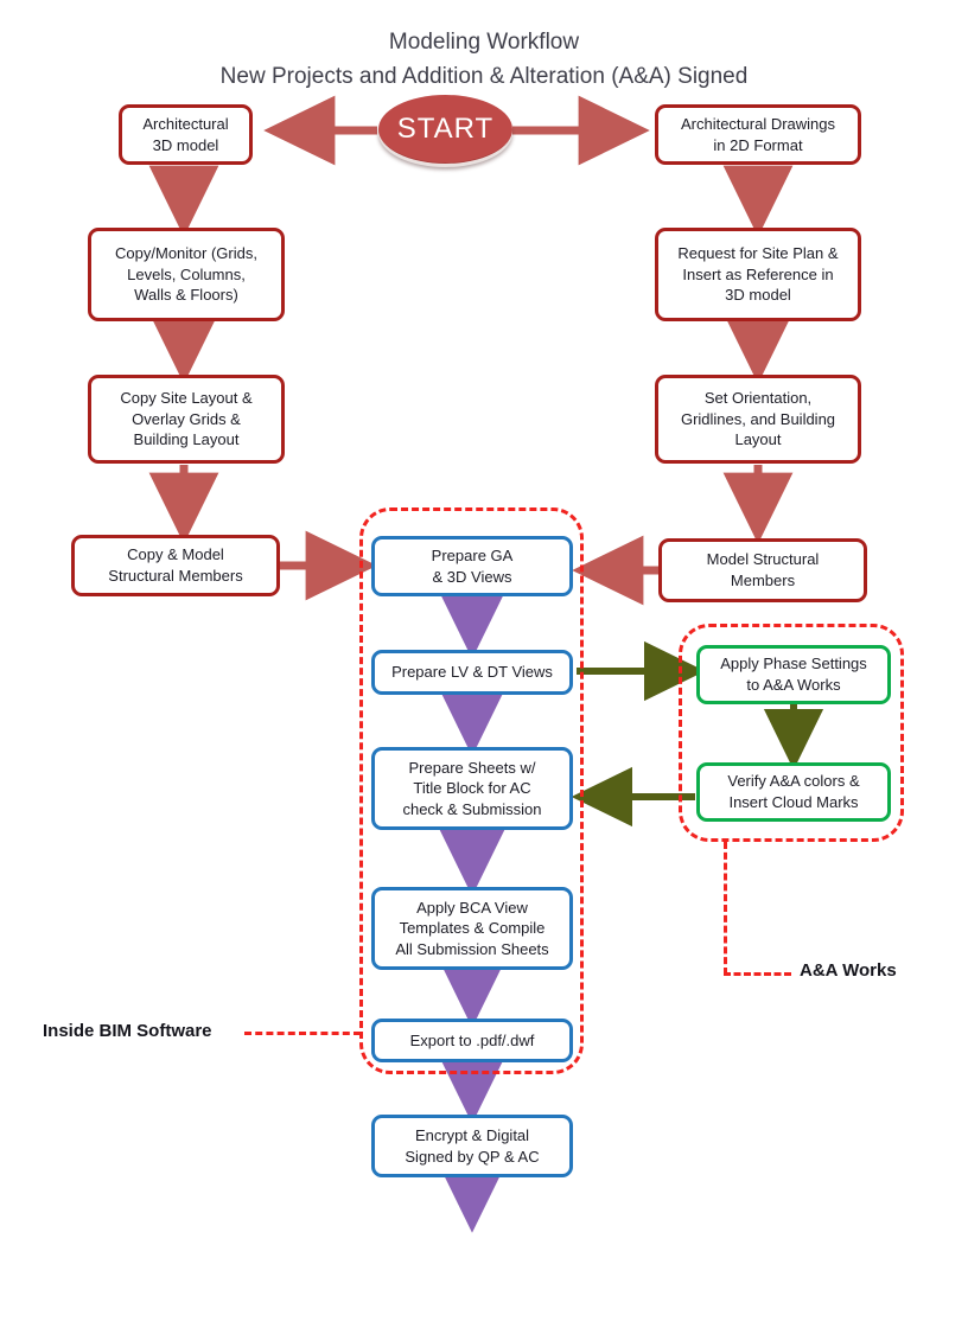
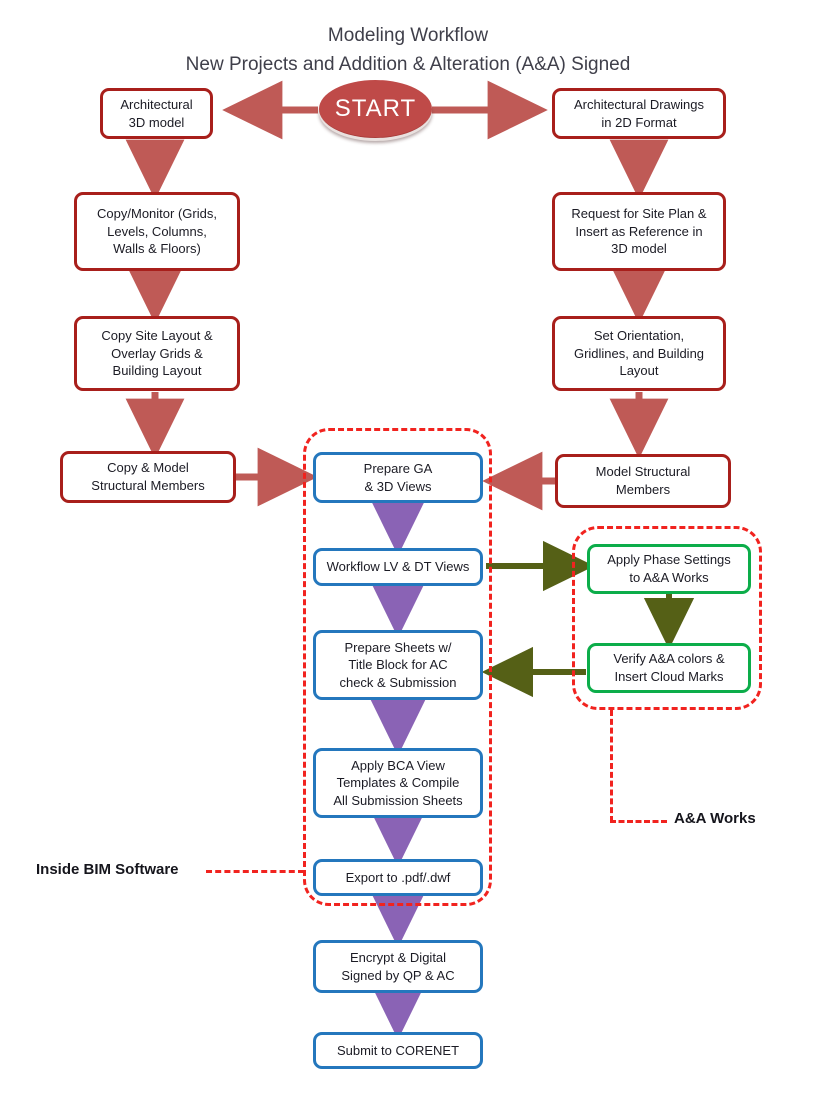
  Modeling Workflow
  New Projects and Addition & Alteration (A&A) Signed
  A&A Works
  Inside BIM Software
  START
  Architectural
  3D model
  Copy/Monitor (Grids,
  Levels, Columns,
  Walls & Floors)
  Copy Site Layout &
  Overlay Grids &
  Building Layout
  Copy & Model
  Structural Members
  Architectural Drawings
  in 2D Format
  Request for Site Plan &
  Insert as Reference in
  3D model
  Set Orientation,
  Gridlines, and Building
  Layout
  Model Structural
  Members
  Prepare GA
  & 3D Views
- Prepare LV & DT Views
+ Workflow LV & DT Views
  Prepare Sheets w/
  Title Block for AC
  check & Submission
  Apply BCA View
  Templates & Compile
  All Submission Sheets
  Export to .pdf/.dwf
  Encrypt & Digital
  Signed by QP & AC
+ Submit to CORENET
  Apply Phase Settings
  to A&A Works
  Verify A&A colors &
  Insert Cloud Marks
